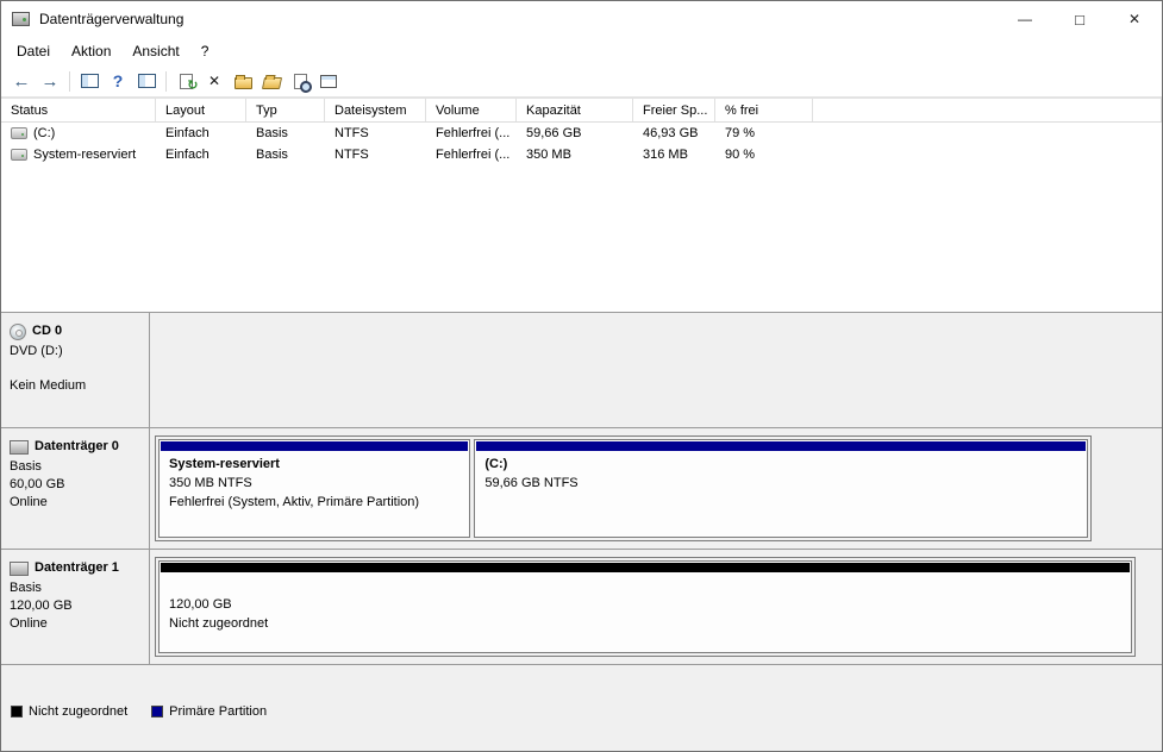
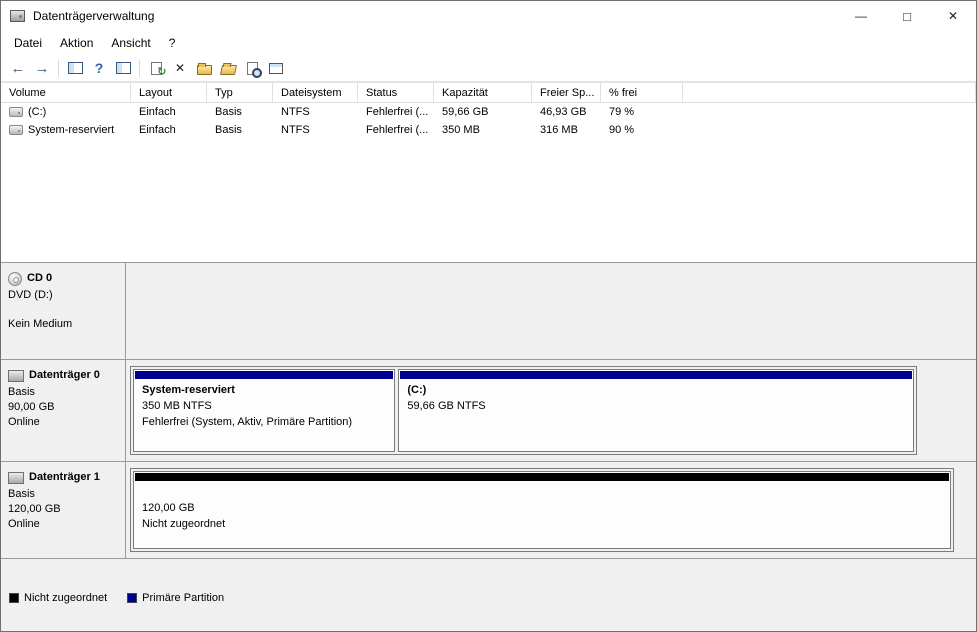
  Datenträgerverwaltung
  —
  □
  ✕
  Datei
  Aktion
  Ansicht
  ?
  ←
  →
  ?
  ↻
  ✕
- Status
+ Volume
  Layout
  Typ
  Dateisystem
- Volume
+ Status
  Kapazität
  Freier Sp...
  % frei
  (C:)
  Einfach
  Basis
  NTFS
  Fehlerfrei (...
  59,66 GB
  46,93 GB
  79 %
  System-reserviert
  Einfach
  Basis
  NTFS
  Fehlerfrei (...
  350 MB
  316 MB
  90 %
  CD 0
  DVD (D:)
  Kein Medium
  Datenträger 0
  Basis
- 60,00 GB
+ 90,00 GB
  Online
  System-reserviert
  350 MB NTFS
  Fehlerfrei (System, Aktiv, Primäre Partition)
  (C:)
  59,66 GB NTFS
  Datenträger 1
  Basis
  120,00 GB
  Online
  120,00 GB
  Nicht zugeordnet
  Nicht zugeordnet
  Primäre Partition
